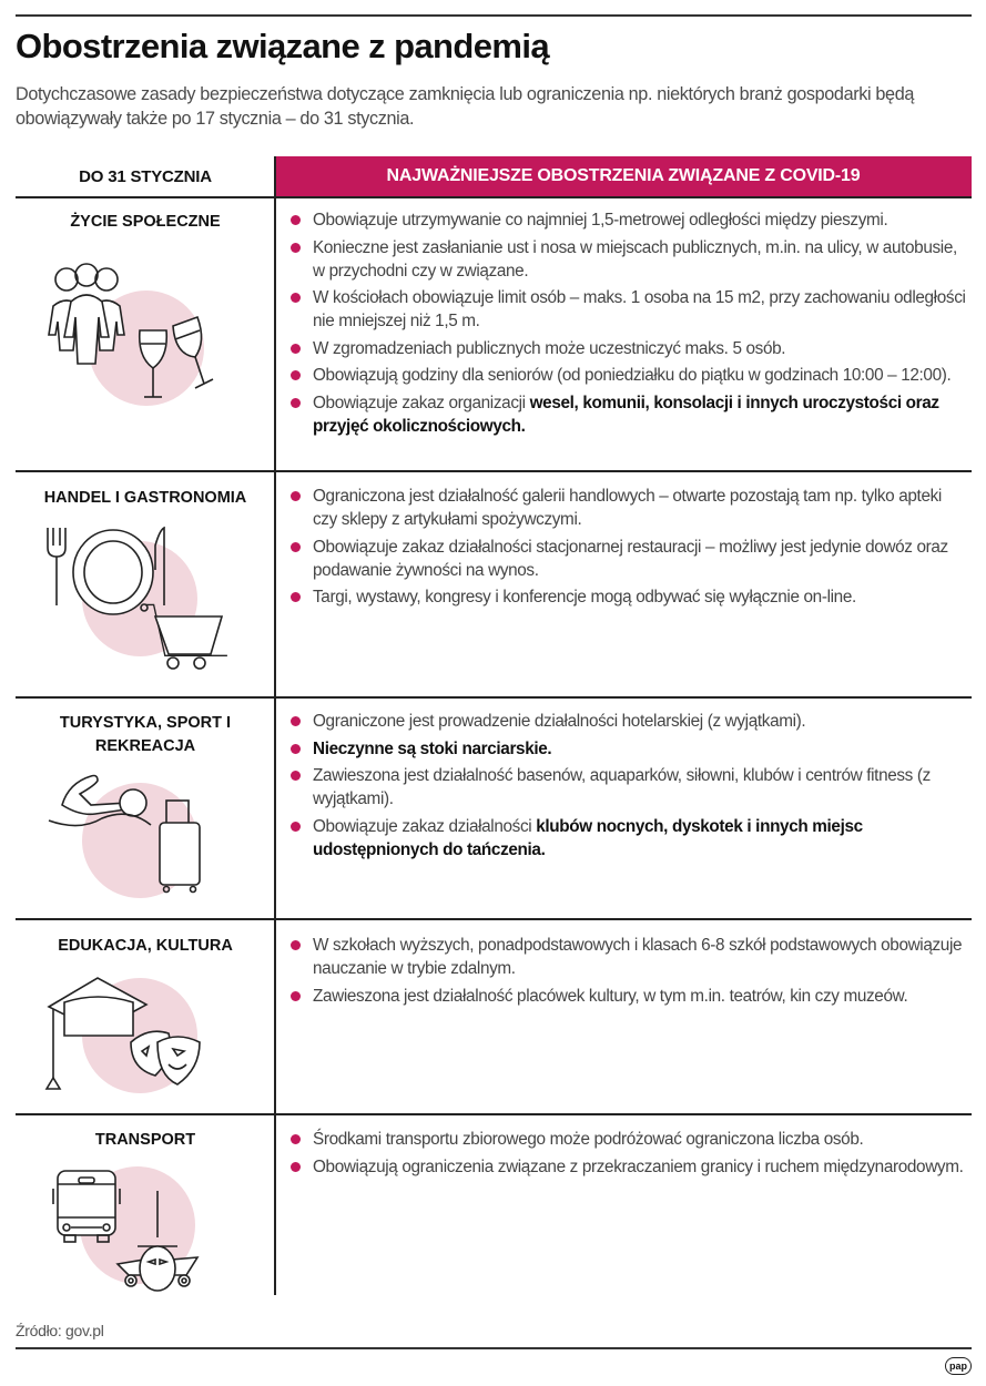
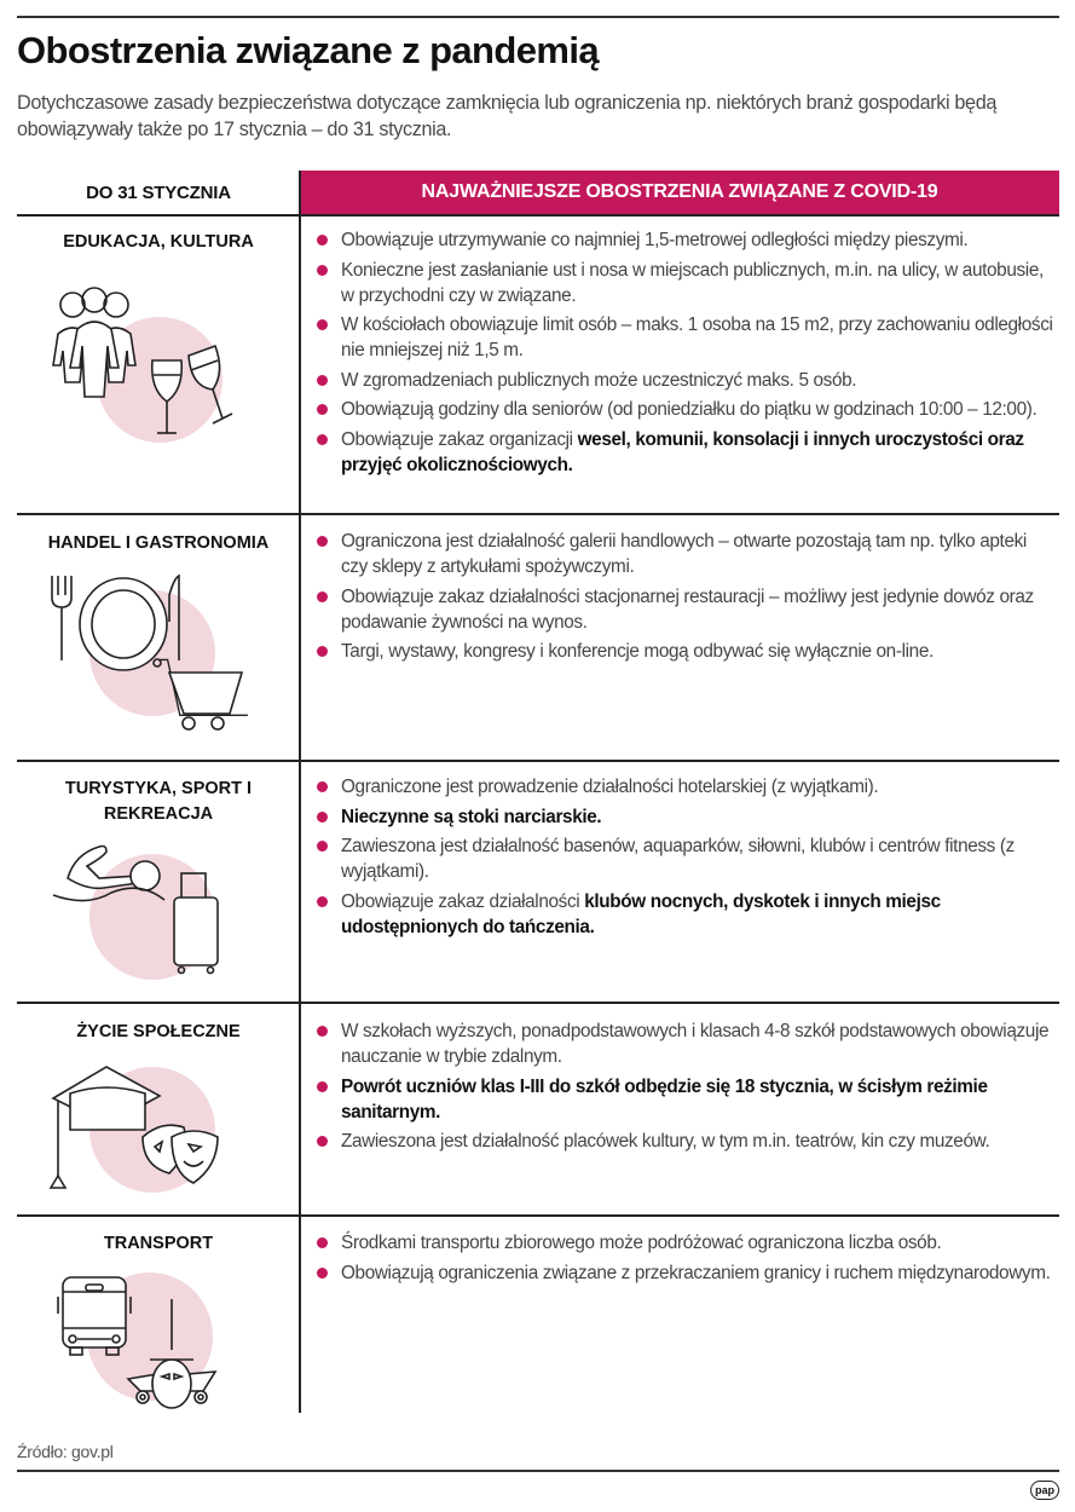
  Obostrzenia związane z pandemią
  Dotychczasowe zasady bezpieczeństwa dotyczące zamknięcia lub ograniczenia np. niektórych branż gospodarki będą obowiązywały także po 17 stycznia – do 31 stycznia.
  DO 31 STYCZNIA
  NAJWAŻNIEJSZE OBOSTRZENIA ZWIĄZANE Z COVID-19
- ŻYCIE SPOŁECZNE
+ EDUKACJA, KULTURA
  Obowiązuje utrzymywanie co najmniej 1,5-metrowej odległości między pieszymi.
  Konieczne jest zasłanianie ust i nosa w miejscach publicznych, m.in. na ulicy, w autobusie, w przychodni czy w związane.
  W kościołach obowiązuje limit osób – maks. 1 osoba na 15 m2, przy zachowaniu odległości nie mniejszej niż 1,5 m.
  W zgromadzeniach publicznych może uczestniczyć maks. 5 osób.
  Obowiązują godziny dla seniorów (od poniedziałku do piątku w godzinach 10:00 – 12:00).
  Obowiązuje zakaz organizacji wesel, komunii, konsolacji i innych uroczystości oraz przyjęć okolicznościowych.
  HANDEL I GASTRONOMIA
  Ograniczona jest działalność galerii handlowych – otwarte pozostają tam np. tylko apteki czy sklepy z artykułami spożywczymi.
  Obowiązuje zakaz działalności stacjonarnej restauracji – możliwy jest jedynie dowóz oraz podawanie żywności na wynos.
  Targi, wystawy, kongresy i konferencje mogą odbywać się wyłącznie on-line.
  TURYSTYKA, SPORT I REKREACJA
  Ograniczone jest prowadzenie działalności hotelarskiej (z wyjątkami).
  Nieczynne są stoki narciarskie.
  Zawieszona jest działalność basenów, aquaparków, siłowni, klubów i centrów fitness (z wyjątkami).
  Obowiązuje zakaz działalności klubów nocnych, dyskotek i innych miejsc udostępnionych do tańczenia.
- EDUKACJA, KULTURA
+ ŻYCIE SPOŁECZNE
- W szkołach wyższych, ponadpodstawowych i klasach 6-8 szkół podstawowych obowiązuje nauczanie w trybie zdalnym.
+ W szkołach wyższych, ponadpodstawowych i klasach 4-8 szkół podstawowych obowiązuje nauczanie w trybie zdalnym.
+ Powrót uczniów klas I-III do szkół odbędzie się 18 stycznia, w ścisłym reżimie sanitarnym.
  Zawieszona jest działalność placówek kultury, w tym m.in. teatrów, kin czy muzeów.
  TRANSPORT
  Środkami transportu zbiorowego może podróżować ograniczona liczba osób.
  Obowiązują ograniczenia związane z przekraczaniem granicy i ruchem międzynarodowym.
  Źródło: gov.pl
  pap
